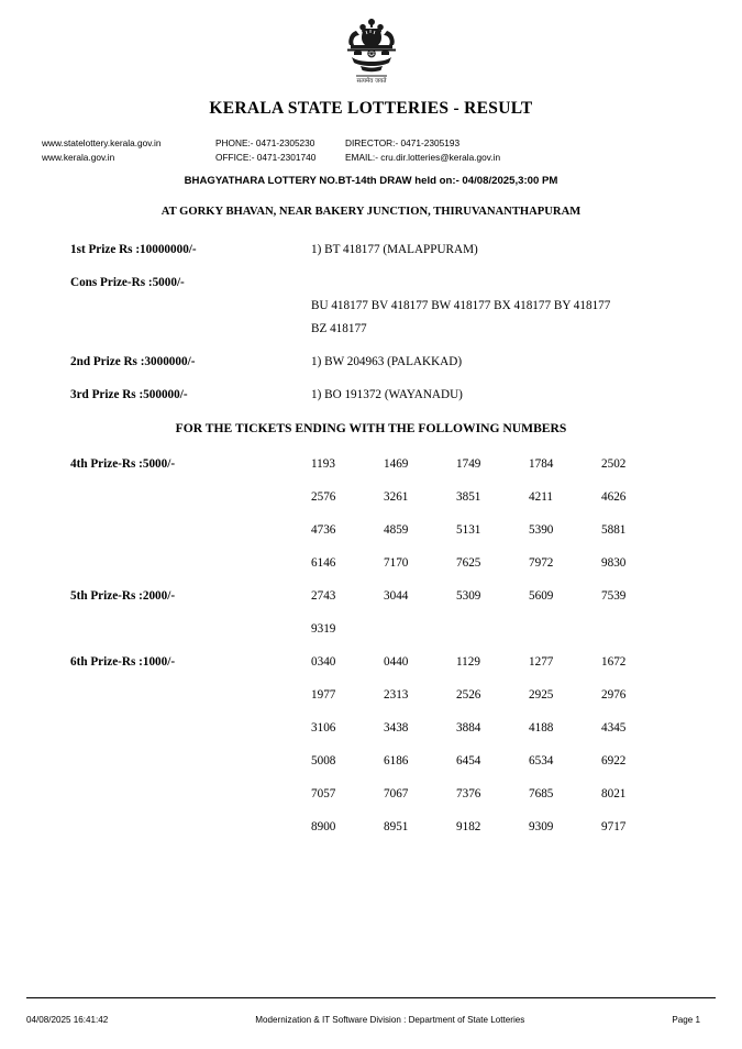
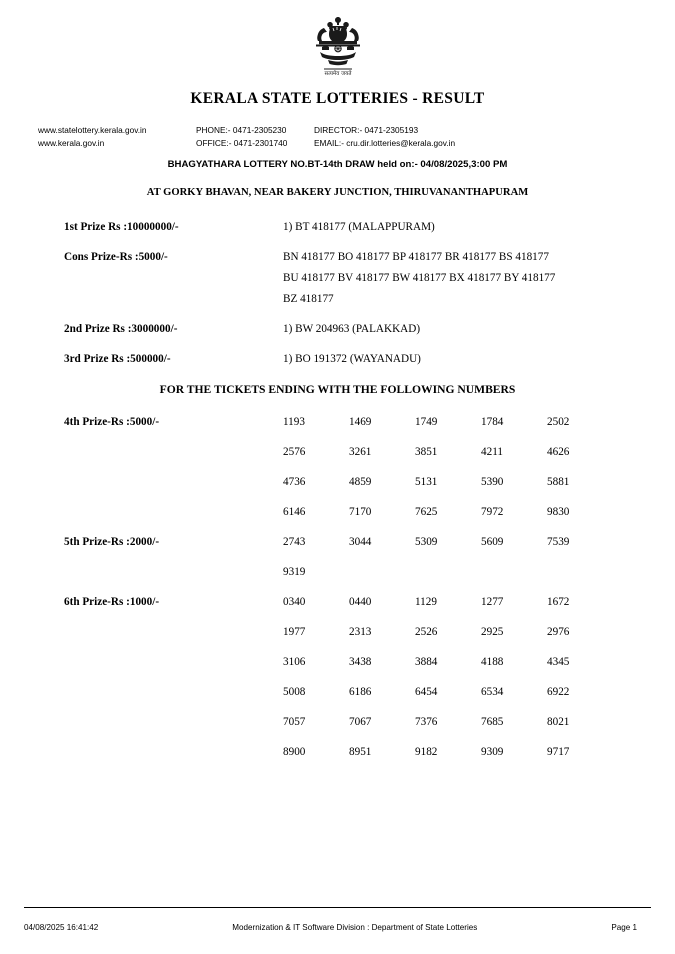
  KERALA STATE LOTTERIES - RESULT
  www.statelottery.kerala.gov.in
  PHONE:- 0471-2305230
  DIRECTOR:- 0471-2305193
  www.kerala.gov.in
  OFFICE:- 0471-2301740
  EMAIL:- cru.dir.lotteries@kerala.gov.in
  BHAGYATHARA LOTTERY NO.BT-14th DRAW held on:- 04/08/2025,3:00 PM
  AT GORKY BHAVAN, NEAR BAKERY JUNCTION, THIRUVANANTHAPURAM
  1st Prize Rs :10000000/-
  1) BT 418177 (MALAPPURAM)
  Cons Prize-Rs :5000/-
+ BN 418177 BO 418177 BP 418177 BR 418177 BS 418177
  BU 418177 BV 418177 BW 418177 BX 418177 BY 418177
  BZ 418177
  2nd Prize Rs :3000000/-
  1) BW 204963 (PALAKKAD)
  3rd Prize Rs :500000/-
  1) BO 191372 (WAYANADU)
  FOR THE TICKETS ENDING WITH THE FOLLOWING NUMBERS
  4th Prize-Rs :5000/-
  1193
  1469
  1749
  1784
  2502
  2576
  3261
  3851
  4211
  4626
  4736
  4859
  5131
  5390
  5881
  6146
  7170
  7625
  7972
  9830
  5th Prize-Rs :2000/-
  2743
  3044
  5309
  5609
  7539
  9319
  6th Prize-Rs :1000/-
  0340
  0440
  1129
  1277
  1672
  1977
  2313
  2526
  2925
  2976
  3106
  3438
  3884
  4188
  4345
  5008
  6186
  6454
  6534
  6922
  7057
  7067
  7376
  7685
  8021
  8900
  8951
  9182
  9309
  9717
  04/08/2025 16:41:42
  Modernization & IT Software Division : Department of State Lotteries
  Page 1
